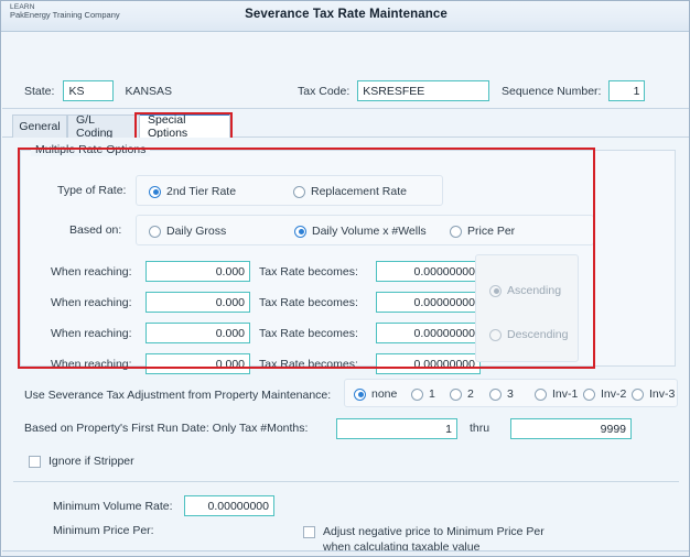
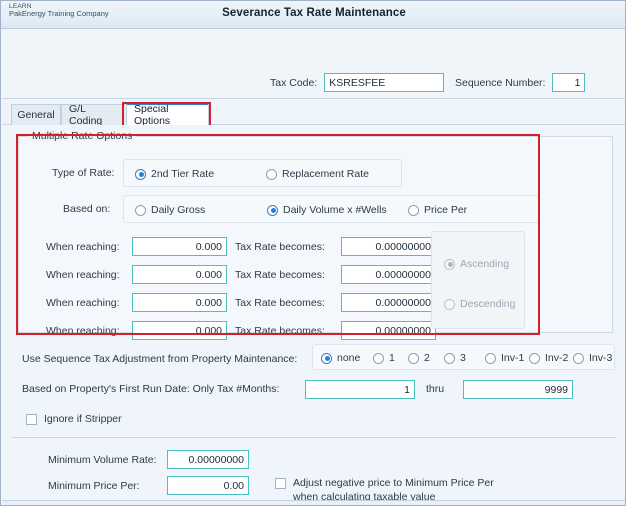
  PakEnergy Training Company
  Severance Tax Rate Maintenance
- State:
- KS
- KANSAS
  Tax Code:
  KSRESFEE
  Sequence Number:
  1
  General
  G/L Coding
  Special Options
  Multiple Rate Options
  Type of Rate:
  2nd Tier Rate
  Replacement Rate
  Based on:
  Daily Gross
  Daily Volume x #Wells
  Price Per
  When reaching:
  0.000
  Tax Rate becomes:
  0.00000000
  When reaching:
  0.000
  Tax Rate becomes:
  0.00000000
  When reaching:
  0.000
  Tax Rate becomes:
  0.00000000
  When reaching:
  0.000
  Tax Rate becomes:
  0.00000000
  Ascending
  Descending
- Use Severance Tax Adjustment from Property Maintenance:
+ Use Sequence Tax Adjustment from Property Maintenance:
  none
  1
  2
  3
  Inv-1
  Inv-2
  Inv-3
  Based on Property's First Run Date: Only Tax #Months:
  1
  thru
  9999
  Ignore if Stripper
  Minimum Volume Rate:
  0.00000000
  Minimum Price Per:
+ 0.00
  Adjust negative price to Minimum Price Per
  when calculating taxable value
